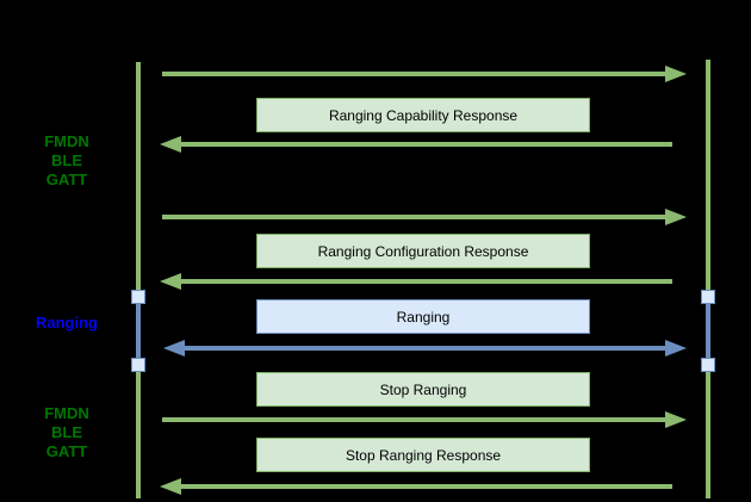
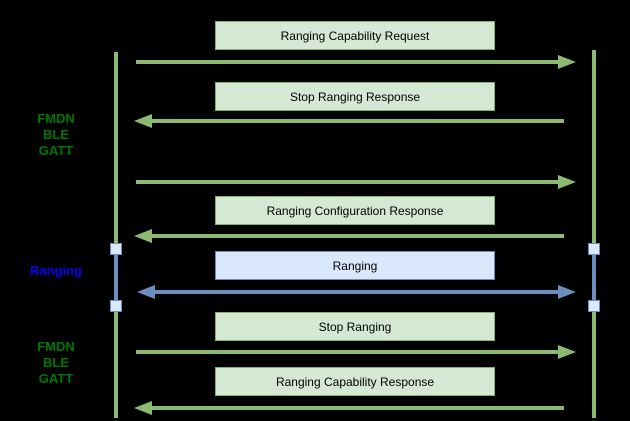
  FMDN
  BLE
  GATT
  Ranging
  FMDN
  BLE
  GATT
+ Ranging Capability Request
- Ranging Capability Response
+ Stop Ranging Response
  Ranging Configuration Response
  Ranging
  Stop Ranging
- Stop Ranging Response
+ Ranging Capability Response
